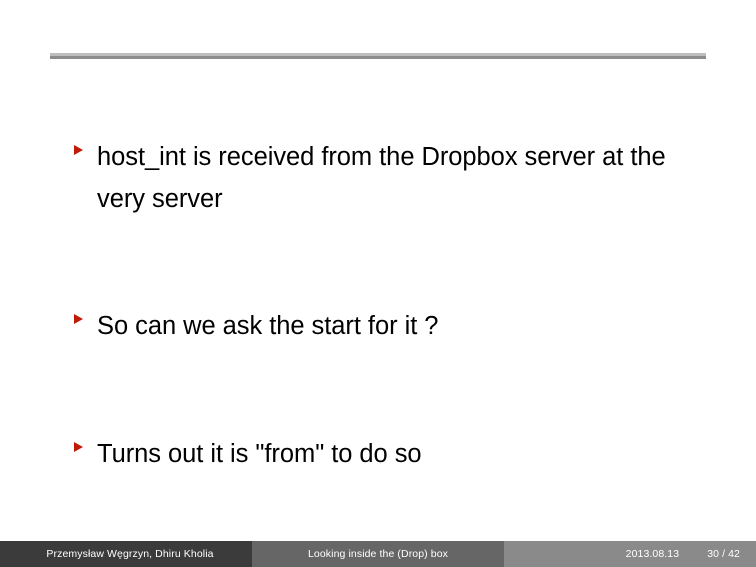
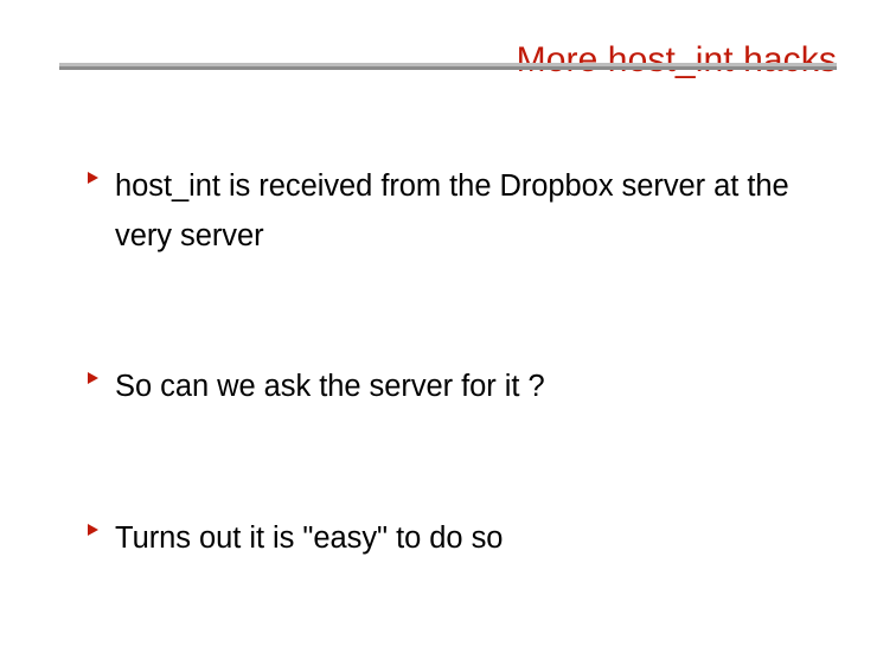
+ More host_int hacks
  host_int is received from the Dropbox server at the very server
- So can we ask the start for it ?
+ So can we ask the server for it ?
- Turns out it is "from" to do so
+ Turns out it is "easy" to do so
- Przemysław Węgrzyn, Dhiru Kholia
- Looking inside the (Drop) box
- 2013.08.13
- 30 / 42
